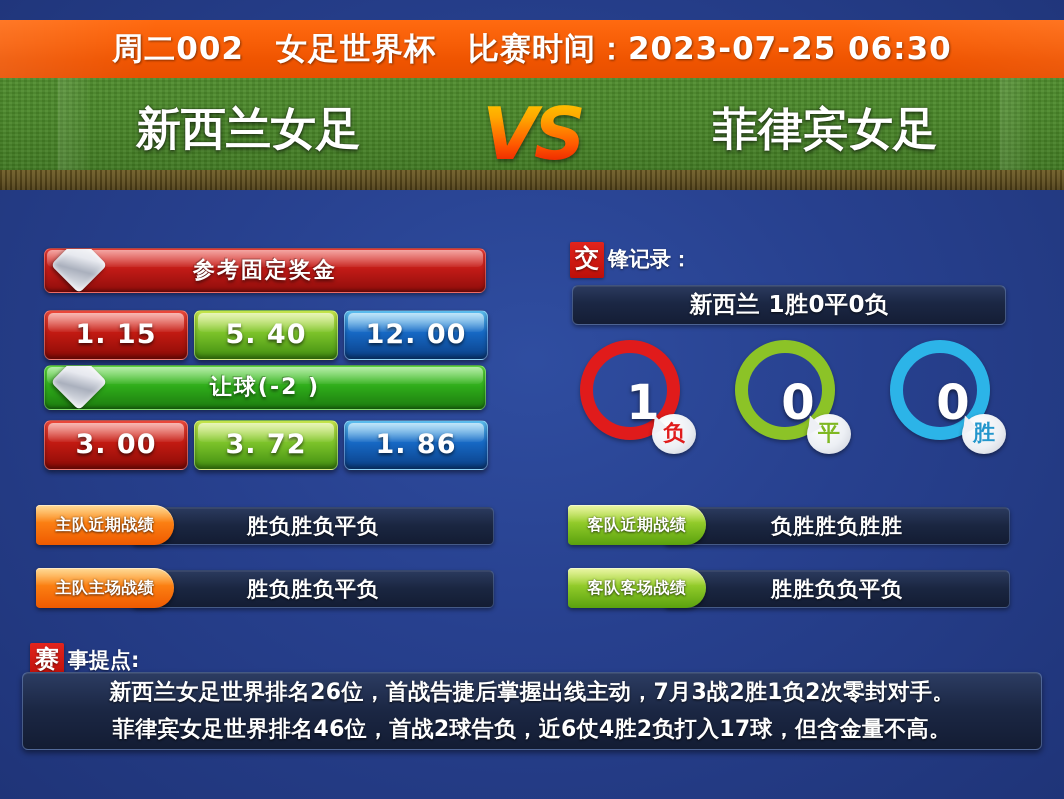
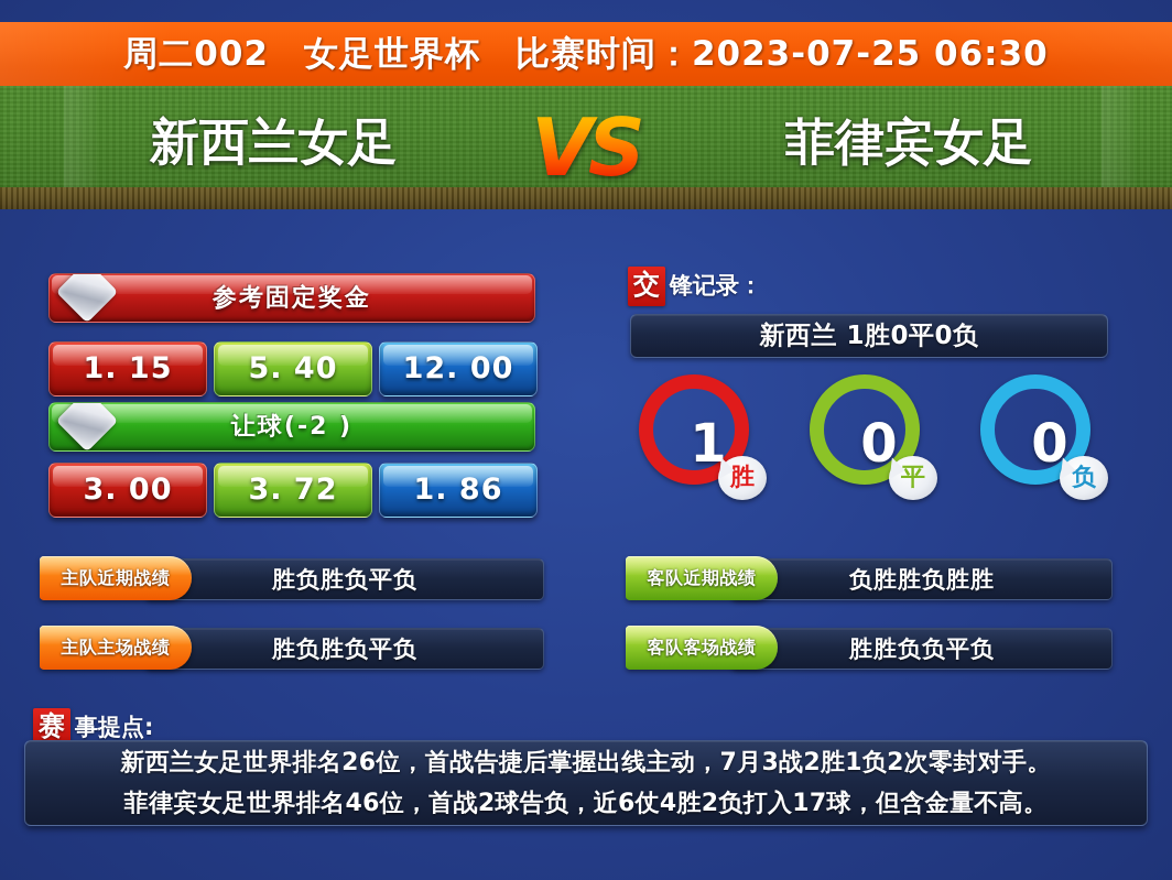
  周二002 女足世界杯 比赛时间：2023-07-25 06:30
  VS
  菲律宾女足
  参考固定奖金
  1. 15
  5. 40
  12. 00
  让球(-2 )
  3. 00
  3. 72
  1. 86
  交 锋记录：
  新西兰 1胜0平0负
  1
- 负
+ 胜
  0
  平
  0
- 胜
+ 负
  胜负胜负平负
  主队近期战绩
  胜负胜负平负
  主队主场战绩
  负胜胜负胜胜
  客队近期战绩
  胜胜负负平负
  客队客场战绩
  赛 事提点:
  新西兰女足世界排名26位，首战告捷后掌握出线主动，7月3战2胜1负2次零封对手。
  菲律宾女足世界排名46位，首战2球告负，近6仗4胜2负打入17球，但含金量不高。
